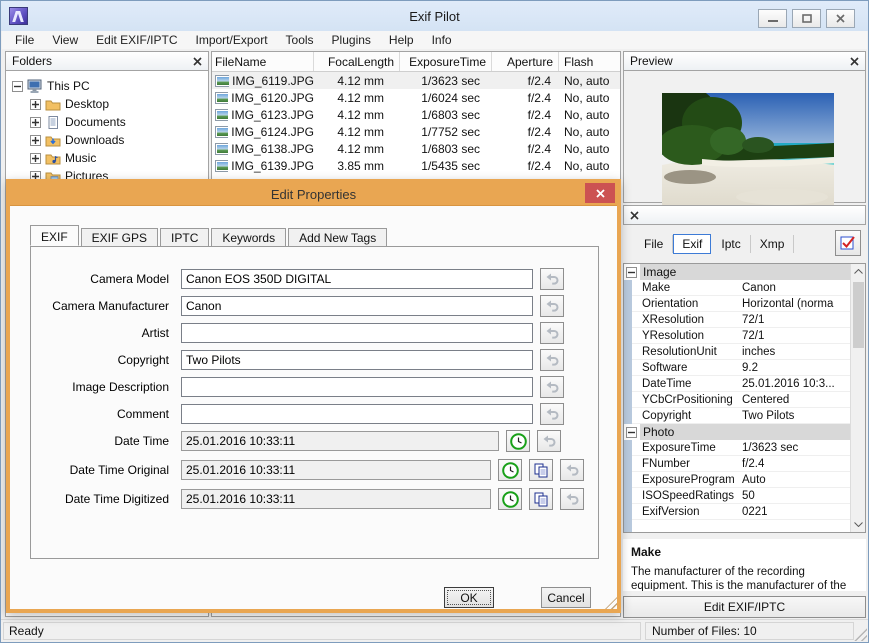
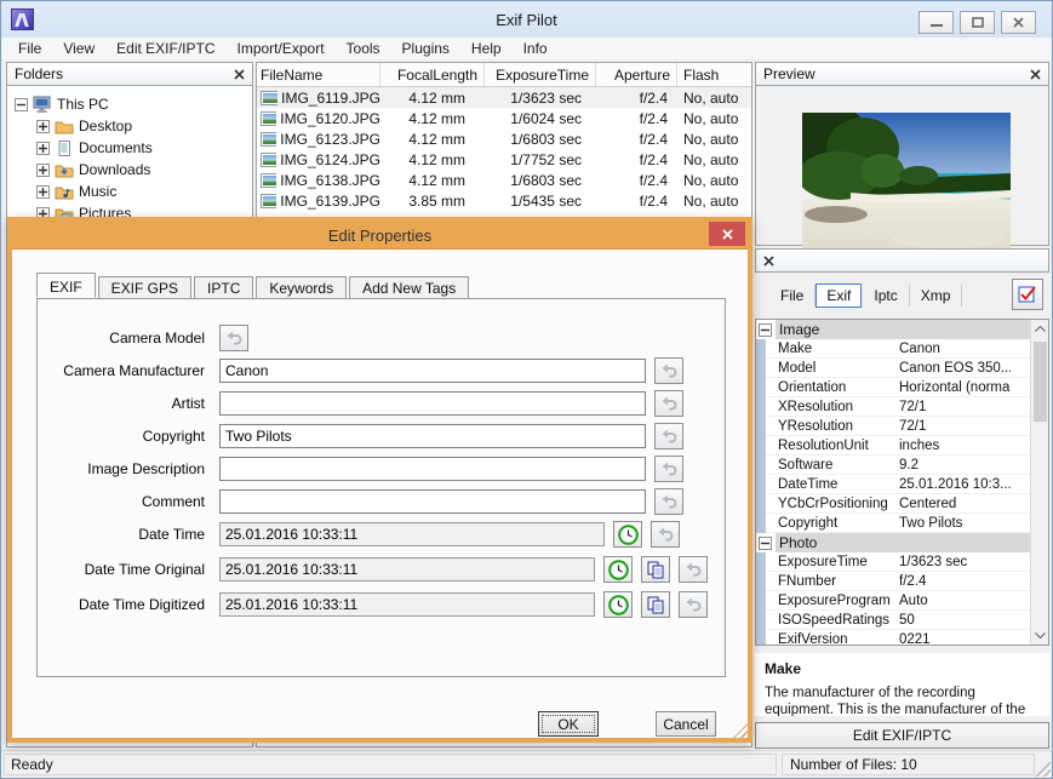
  Exif Pilot
  File
  View
  Edit EXIF/IPTC
  Import/Export
  Tools
  Plugins
  Help
  Info
  Folders
  This PC
  Desktop
  Documents
  Downloads
  Music
  Pictures
  FileName
  FocalLength
  ExposureTime
  Aperture
  Flash
  IMG_6119.JPG
  4.12 mm
  1/3623 sec
  f/2.4
  No, auto
  IMG_6120.JPG
  4.12 mm
  1/6024 sec
  f/2.4
  No, auto
  IMG_6123.JPG
  4.12 mm
  1/6803 sec
  f/2.4
  No, auto
  IMG_6124.JPG
  4.12 mm
  1/7752 sec
  f/2.4
  No, auto
  IMG_6138.JPG
  4.12 mm
  1/6803 sec
  f/2.4
  No, auto
  IMG_6139.JPG
  3.85 mm
  1/5435 sec
  f/2.4
  No, auto
  Preview
  File
  Exif
  Iptc
  Xmp
  Image
  Make
  Canon
+ Model
+ Canon EOS 350...
  Orientation
  Horizontal (norma
  XResolution
  72/1
  YResolution
  72/1
  ResolutionUnit
  inches
  Software
  9.2
  DateTime
  25.01.2016 10:3...
  YCbCrPositioning
  Centered
  Copyright
  Two Pilots
  Photo
  ExposureTime
  1/3623 sec
  FNumber
  f/2.4
  ExposureProgram
  Auto
  ISOSpeedRatings
  50
  ExifVersion
  0221
  Make
  The manufacturer of the recording
  equipment. This is the manufacturer of the
  Edit EXIF/IPTC
  Ready
  Number of Files: 10
  Edit Properties
  EXIF
  EXIF GPS
  IPTC
  Keywords
  Add New Tags
  Camera Model
- Canon EOS 350D DIGITAL
  Camera Manufacturer
  Canon
  Artist
  Copyright
  Two Pilots
  Image Description
  Comment
  Date Time
  25.01.2016 10:33:11
  Date Time Original
  25.01.2016 10:33:11
  Date Time Digitized
  25.01.2016 10:33:11
  OK
  Cancel
